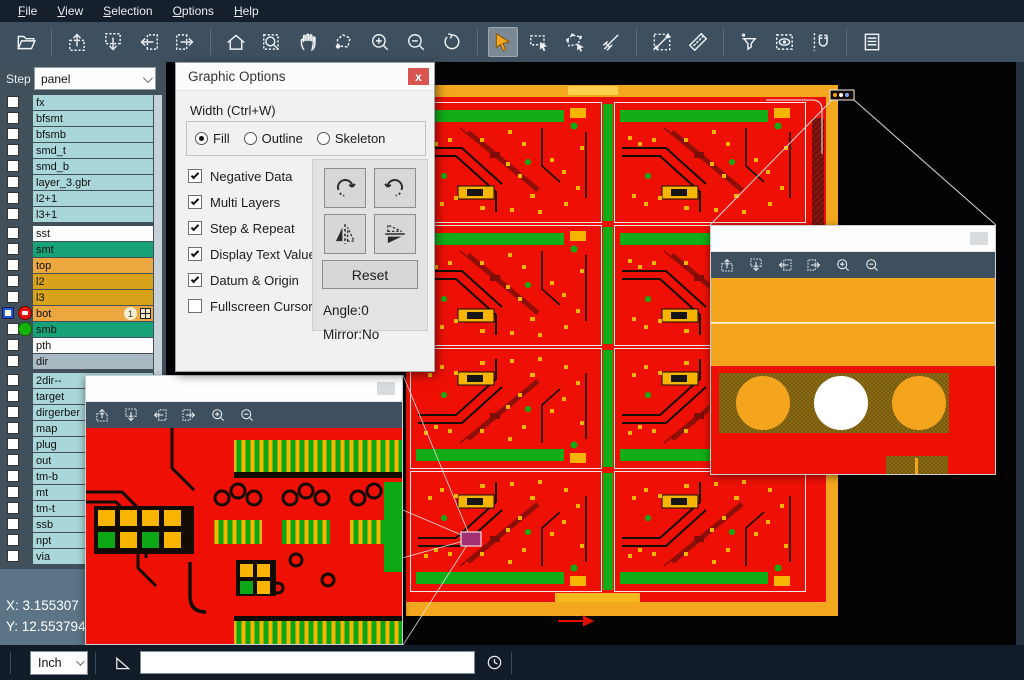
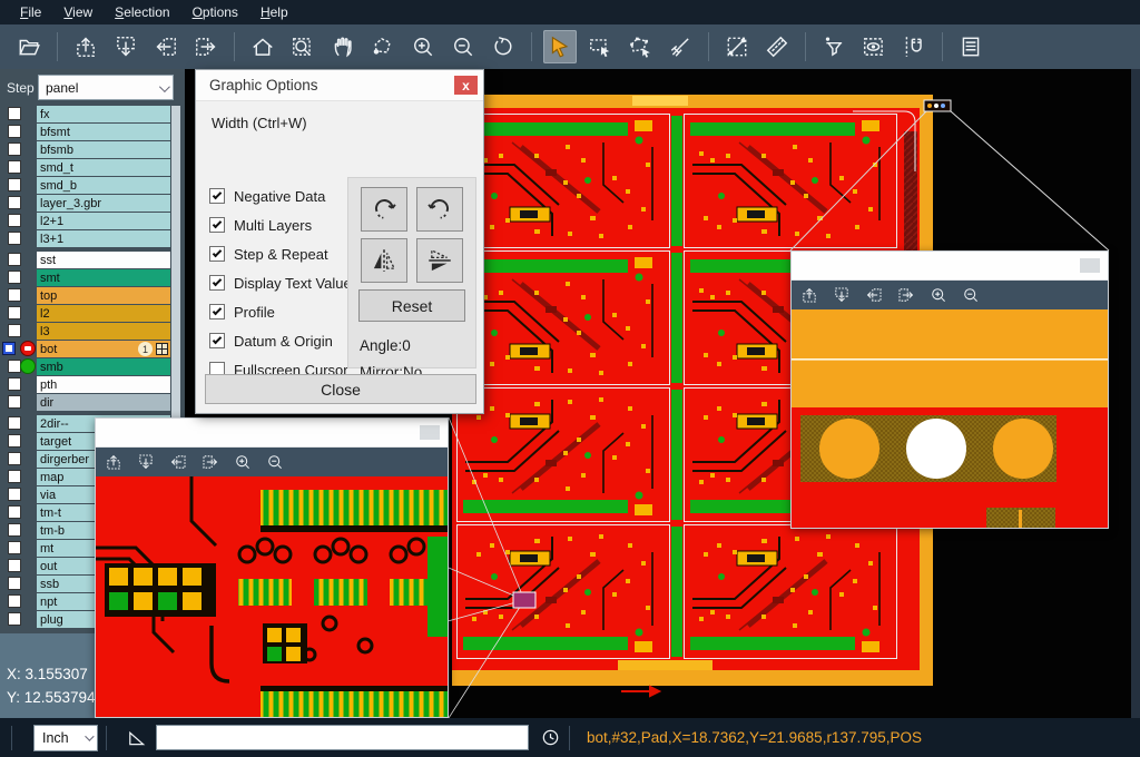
  File
  View
  Selection
  Options
  Help
  Step
  panel
  fx
  bfsmt
  bfsmb
  smd_t
  smd_b
  layer_3.gbr
  l2+1
  l3+1
  sst
  smt
  top
  l2
  l3
  bot
  1
  smb
  pth
  dir
  2dir--
  target
  dirgerber
  map
- plug
+ via
- out
+ tm-t
  tm-b
  mt
- tm-t
+ out
  ssb
  npt
- via
+ plug
  X: 3.155307
  Y: 12.553794
  Graphic Options
  x
  Width (Ctrl+W)
- Fill
- Outline
- Skeleton
  Negative Data
  Multi Layers
  Step & Repeat
  Display Text Valu
+ Profile
  Datum & Origin
  Fullscreen Cursor
  Reset
  Angle:0
  Mirror:No
+ Close
  Inch
+ bot,#32,Pad,X=18.7362,Y=21.9685,r137.795,POS
